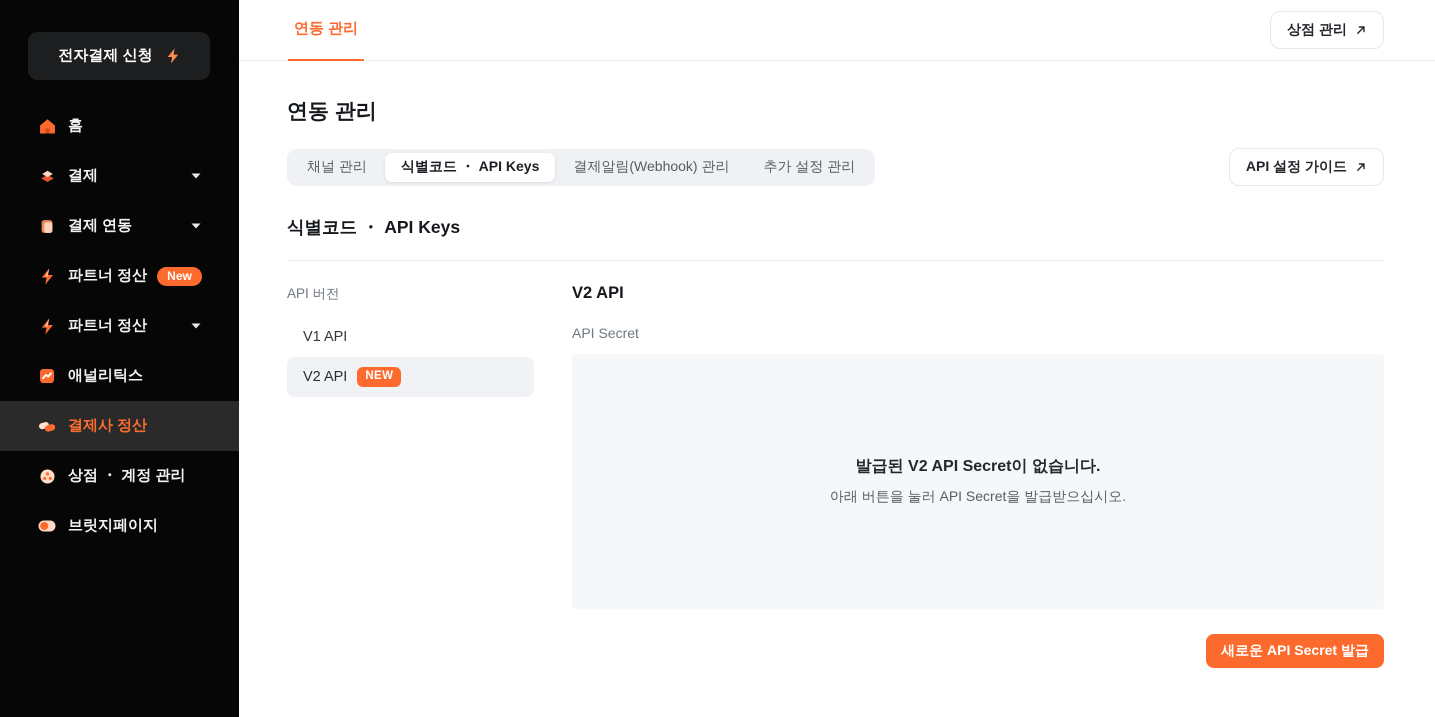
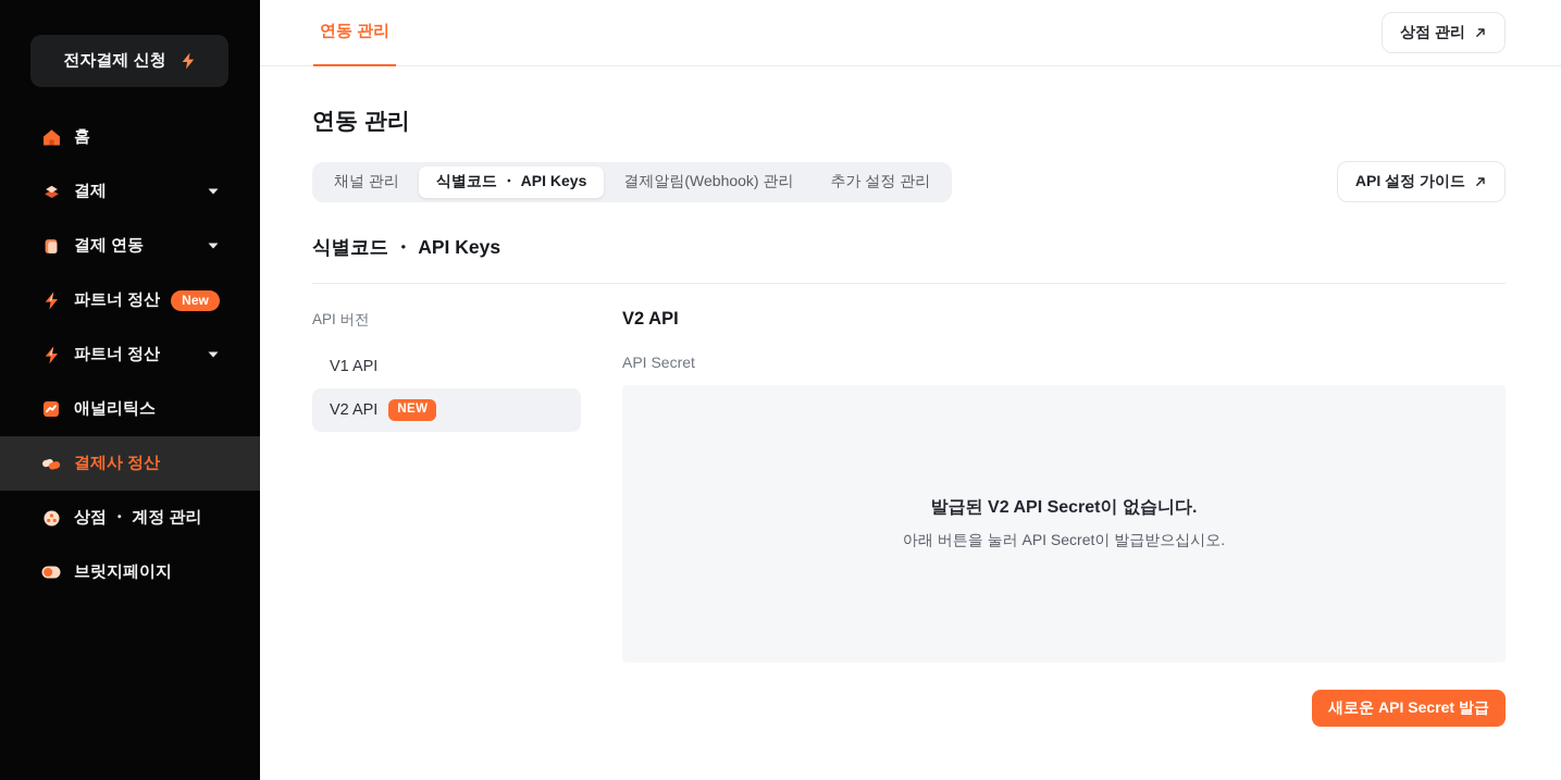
  전자결제 신청
  홈
  결제
  결제 연동
  파트너 정산
  New
  파트너 정산
  애널리틱스
  결제사 정산
  상점 ・ 계정 관리
  브릿지페이지
  연동 관리
  상점 관리
  연동 관리
  채널 관리
  식별코드 ・ API Keys
  결제알림(Webhook) 관리
  추가 설정 관리
  API 설정 가이드
  식별코드 ・ API Keys
  API 버전
  V1 API
  V2 API
  NEW
  V2 API
  API Secret
  발급된 V2 API Secret이 없습니다.
- 아래 버튼을 눌러 API Secret을 발급받으십시오.
+ 아래 버튼을 눌러 API Secret이 발급받으십시오.
  새로운 API Secret 발급
